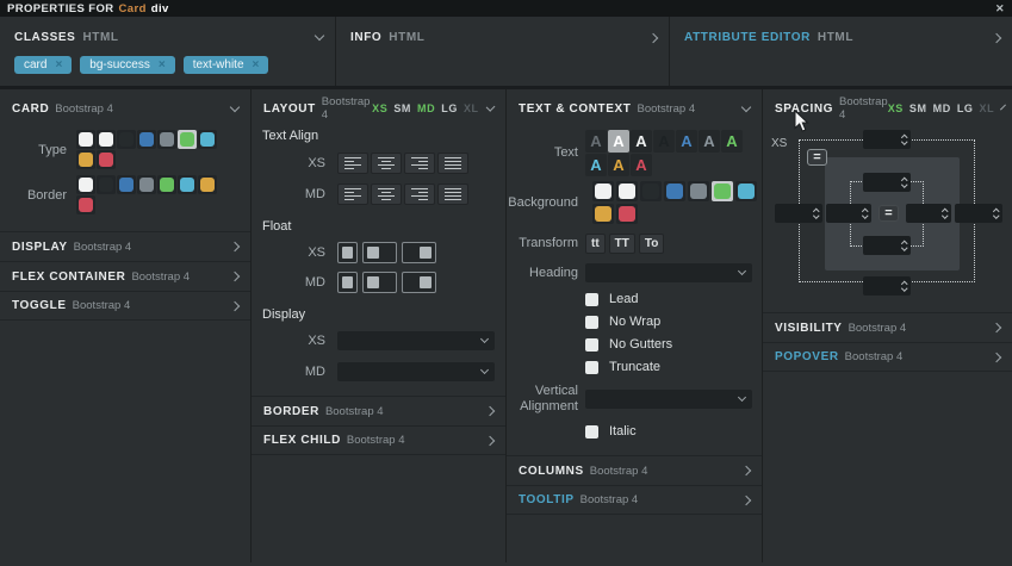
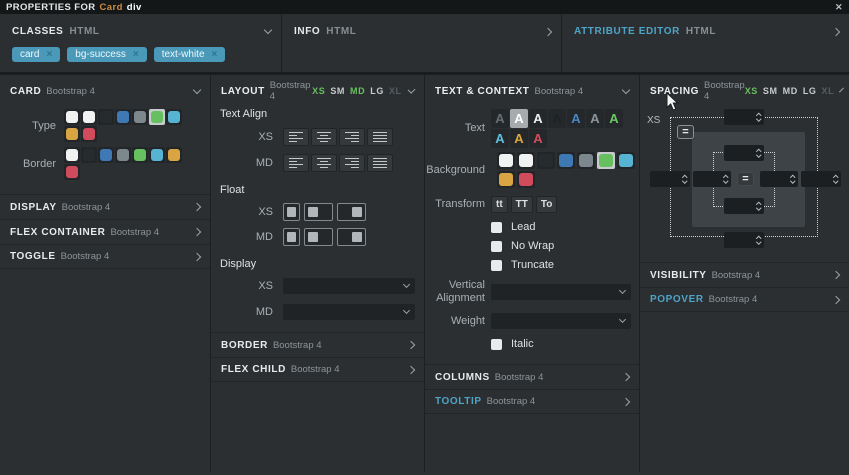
  PROPERTIES FOR
  Card
  div
  ✕
  CLASSES
  HTML
  card
  ×
  bg-success
  ×
  text-white
  ×
  INFO
  HTML
  ATTRIBUTE EDITOR
  HTML
  CARD
  Bootstrap 4
  Type
  Border
  DISPLAY
  Bootstrap 4
  FLEX CONTAINER
  Bootstrap 4
  TOGGLE
  Bootstrap 4
  LAYOUT
  Bootstrap 4
  XS
  SM
  MD
  LG
  XL
  Text Align
  XS
  MD
  Float
  XS
  MD
  Display
  XS
  MD
  BORDER
  Bootstrap 4
  FLEX CHILD
  Bootstrap 4
  TEXT & CONTEXT
  Bootstrap 4
  Text
  A
  A
  A
  A
  A
  A
  A
  A
  A
  Background
  Transform
  tt
  TT
  To
- Heading
  Lead
  No Wrap
- No Gutters
  Truncate
  Vertical
  Alignment
+ Weight
  Italic
  COLUMNS
  Bootstrap 4
  TOOLTIP
  Bootstrap 4
  SPACING
  Bootstrap 4
  XS
  SM
  MD
  LG
  XL
  XS
  =
  =
  VISIBILITY
  Bootstrap 4
  POPOVER
  Bootstrap 4
